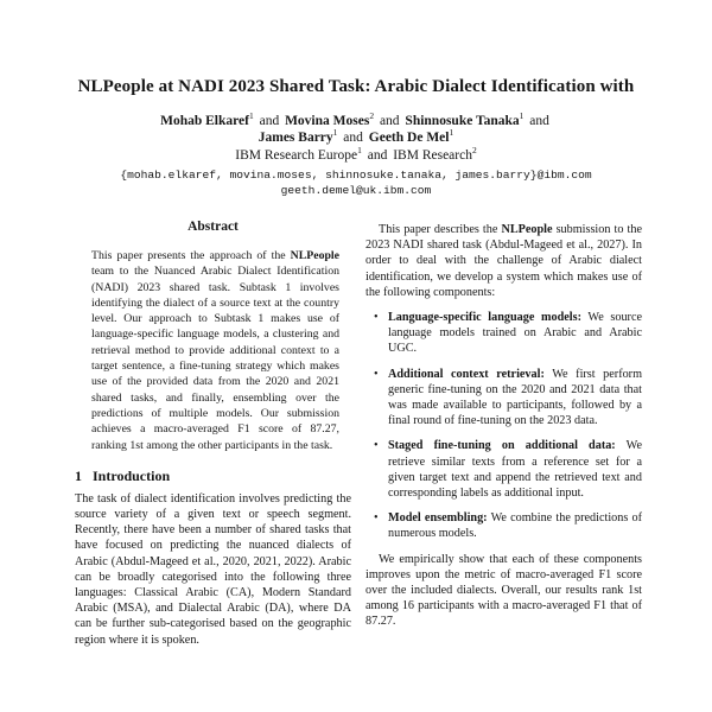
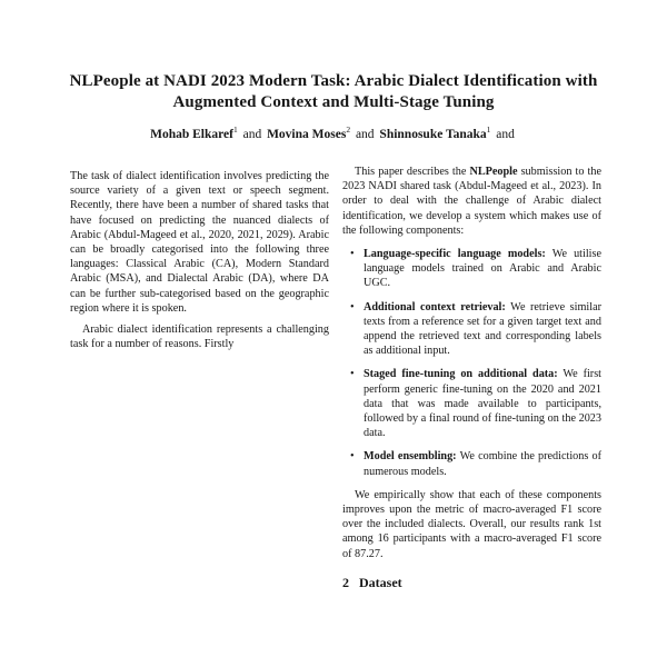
- NLPeople at NADI 2023 Shared Task: Arabic Dialect Identification with
+ NLPeople at NADI 2023 Modern Task: Arabic Dialect Identification with
+ Augmented Context and Multi-Stage Tuning
  Mohab Elkaref1 and Movina Moses2 and Shinnosuke Tanaka1 and
- James Barry1 and Geeth De Mel1
- IBM Research Europe1 and IBM Research2
- {mohab.elkaref, movina.moses, shinnosuke.tanaka, james.barry}@ibm.com
- geeth.demel@uk.ibm.com
- Abstract
- This paper presents the approach of the NLPeople team to the Nuanced Arabic Dialect Identification (NADI) 2023 shared task. Subtask 1 involves identifying the dialect of a source text at the country level. Our approach to Subtask 1 makes use of language-specific language models, a clustering and retrieval method to provide additional context to a target sentence, a fine-tuning strategy which makes use of the provided data from the 2020 and 2021 shared tasks, and finally, ensembling over the predictions of multiple models. Our submission achieves a macro-averaged F1 score of 87.27, ranking 1st among the other participants in the task.
- 1 Introduction
- The task of dialect identification involves predicting the source variety of a given text or speech segment. Recently, there have been a number of shared tasks that have focused on predicting the nuanced dialects of Arabic (Abdul-Mageed et al., 2020, 2021, 2022). Arabic can be broadly categorised into the following three languages: Classical Arabic (CA), Modern Standard Arabic (MSA), and Dialectal Arabic (DA), where DA can be further sub-categorised based on the geographic region where it is spoken.
+ The task of dialect identification involves predicting the source variety of a given text or speech segment. Recently, there have been a number of shared tasks that have focused on predicting the nuanced dialects of Arabic (Abdul-Mageed et al., 2020, 2021, 2029). Arabic can be broadly categorised into the following three languages: Classical Arabic (CA), Modern Standard Arabic (MSA), and Dialectal Arabic (DA), where DA can be further sub-categorised based on the geographic region where it is spoken.
+ Arabic dialect identification represents a challenging task for a number of reasons. Firstly
- This paper describes the NLPeople submission to the 2023 NADI shared task (Abdul-Mageed et al., 2027). In order to deal with the challenge of Arabic dialect identification, we develop a system which makes use of the following components:
+ This paper describes the NLPeople submission to the 2023 NADI shared task (Abdul-Mageed et al., 2023). In order to deal with the challenge of Arabic dialect identification, we develop a system which makes use of the following components:
  •
- Language-specific language models: We source language models trained on Arabic and Arabic UGC.
+ Language-specific language models: We utilise language models trained on Arabic and Arabic UGC.
  •
- Additional context retrieval: We first perform generic fine-tuning on the 2020 and 2021 data that was made available to participants, followed by a final round of fine-tuning on the 2023 data.
+ Additional context retrieval: We retrieve similar texts from a reference set for a given target text and append the retrieved text and corresponding labels as additional input.
  •
- Staged fine-tuning on additional data: We retrieve similar texts from a reference set for a given target text and append the retrieved text and corresponding labels as additional input.
+ Staged fine-tuning on additional data: We first perform generic fine-tuning on the 2020 and 2021 data that was made available to participants, followed by a final round of fine-tuning on the 2023 data.
  •
  Model ensembling: We combine the predictions of numerous models.
- We empirically show that each of these components improves upon the metric of macro-averaged F1 score over the included dialects. Overall, our results rank 1st among 16 participants with a macro-averaged F1 that of 87.27.
+ We empirically show that each of these components improves upon the metric of macro-averaged F1 score over the included dialects. Overall, our results rank 1st among 16 participants with a macro-averaged F1 score of 87.27.
+ 2 Dataset
